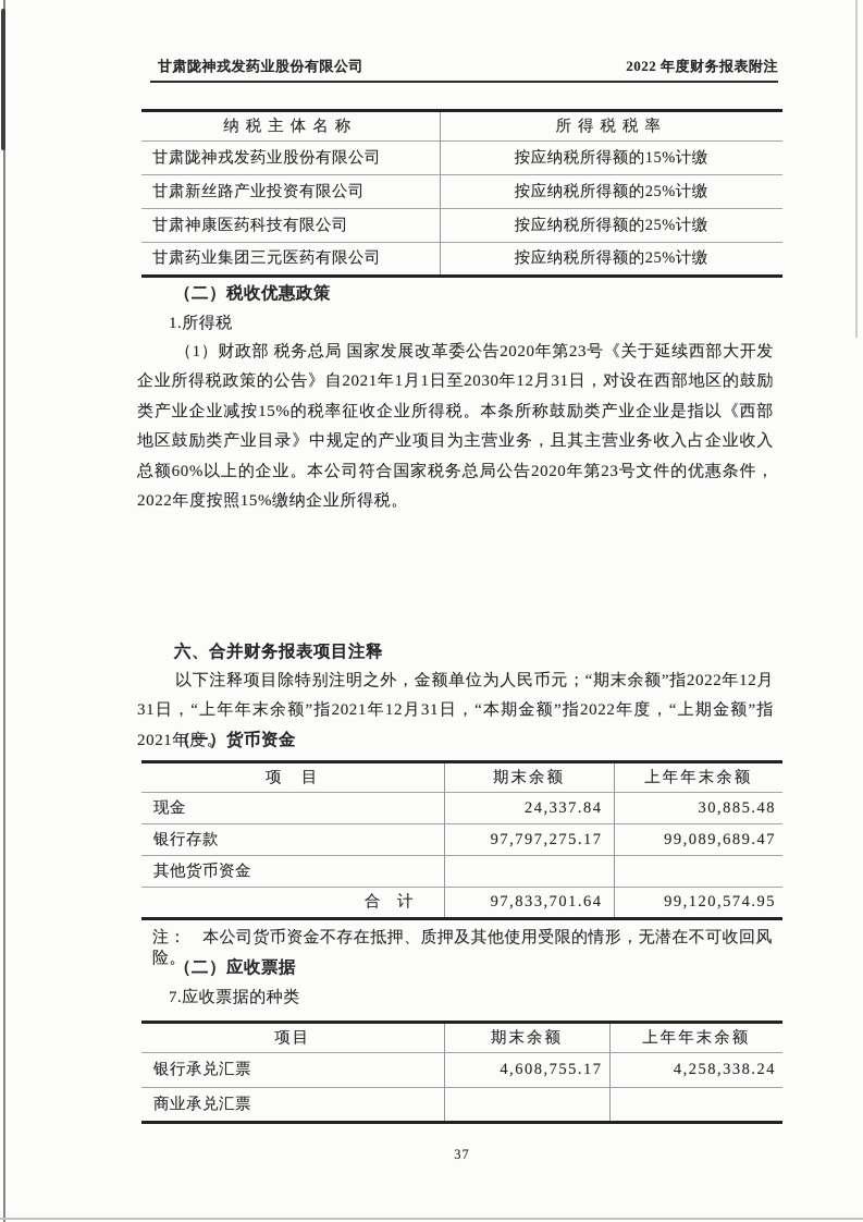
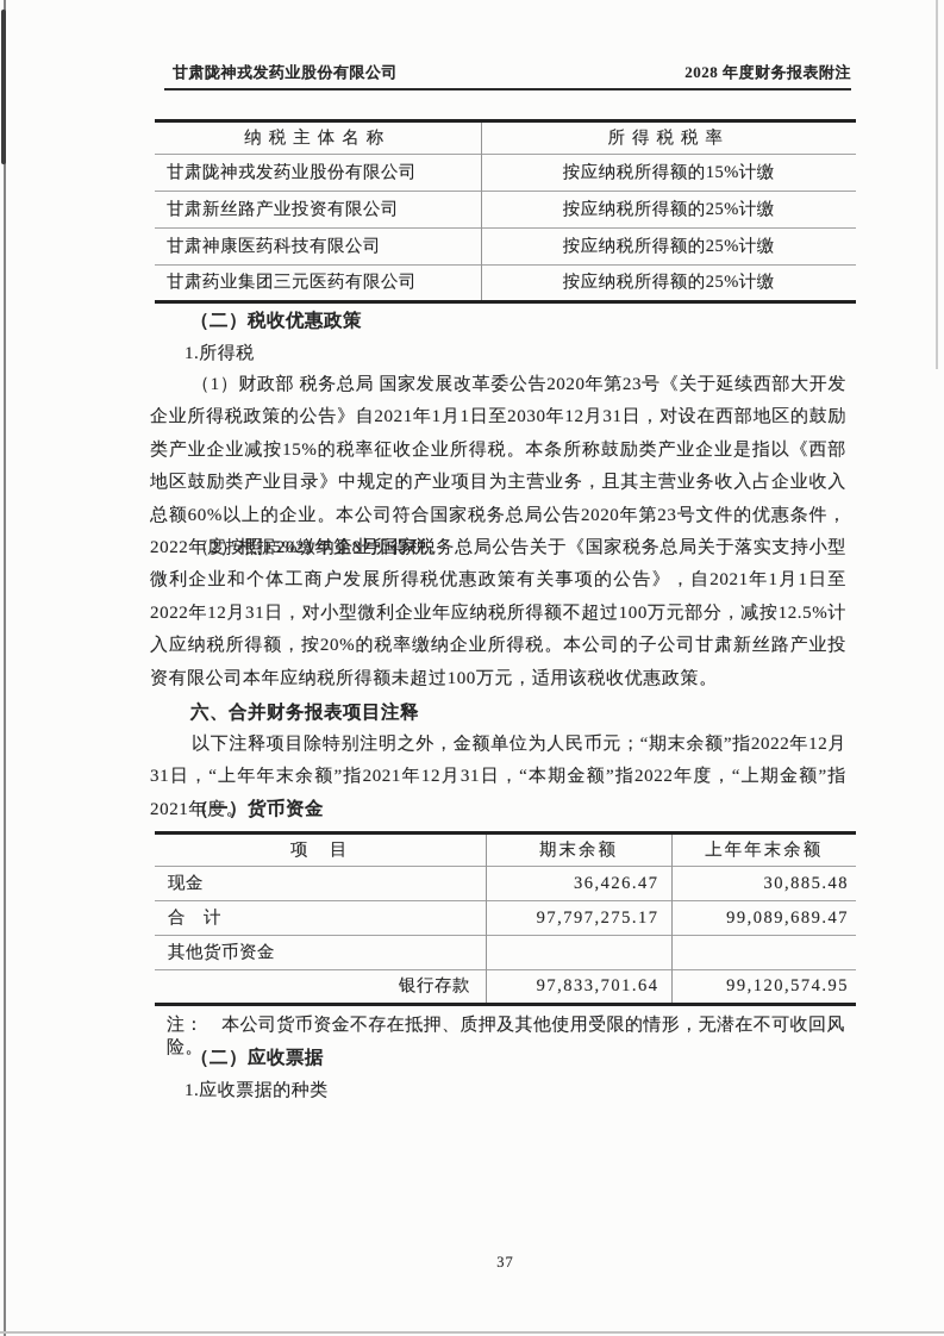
  甘肃陇神戎发药业股份有限公司
- 2022 年度财务报表附注
+ 2028 年度财务报表附注
  纳税主体名称	所得税税率
  甘肃陇神戎发药业股份有限公司	按应纳税所得额的15%计缴
  甘肃新丝路产业投资有限公司	按应纳税所得额的25%计缴
  甘肃神康医药科技有限公司	按应纳税所得额的25%计缴
  甘肃药业集团三元医药有限公司	按应纳税所得额的25%计缴
  （二）税收优惠政策
  1.所得税
  （1）财政部 税务总局 国家发展改革委公告2020年第23号《关于延续西部大开发企业所得税政策的公告》自2021年1月1日至2030年12月31日，对设在西部地区的鼓励类产业企业减按15%的税率征收企业所得税。本条所称鼓励类产业企业是指以《西部地区鼓励类产业目录》中规定的产业项目为主营业务，且其主营业务收入占企业收入总额60%以上的企业。本公司符合国家税务总局公告2020年第23号文件的优惠条件，2022年度按照15%缴纳企业所得税。
+ （2）根据2021年第8号国家税务总局公告关于《国家税务总局关于落实支持小型微利企业和个体工商户发展所得税优惠政策有关事项的公告》，自2021年1月1日至2022年12月31日，对小型微利企业年应纳税所得额不超过100万元部分，减按12.5%计入应纳税所得额，按20%的税率缴纳企业所得税。本公司的子公司甘肃新丝路产业投资有限公司本年应纳税所得额未超过100万元，适用该税收优惠政策。
  六、合并财务报表项目注释
  以下注释项目除特别注明之外，金额单位为人民币元；“期末余额”指2022年12月31日，“上年年末余额”指2021年12月31日，“本期金额”指2022年度，“上期金额”指2021年度。
  （一）货币资金
  项 目	期末余额	上年年末余额
- 现金	24,337.84	30,885.48
+ 现金	36,426.47	30,885.48
- 银行存款	97,797,275.17	99,089,689.47
+ 合 计	97,797,275.17	99,089,689.47
  其他货币资金
- 合 计	97,833,701.64	99,120,574.95
+ 银行存款	97,833,701.64	99,120,574.95
  注： 本公司货币资金不存在抵押、质押及其他使用受限的情形，无潜在不可收回风险。
  （二）应收票据
- 7.应收票据的种类
+ 1.应收票据的种类
- 项目	期末余额	上年年末余额
- 银行承兑汇票	4,608,755.17	4,258,338.24
- 商业承兑汇票
  37
